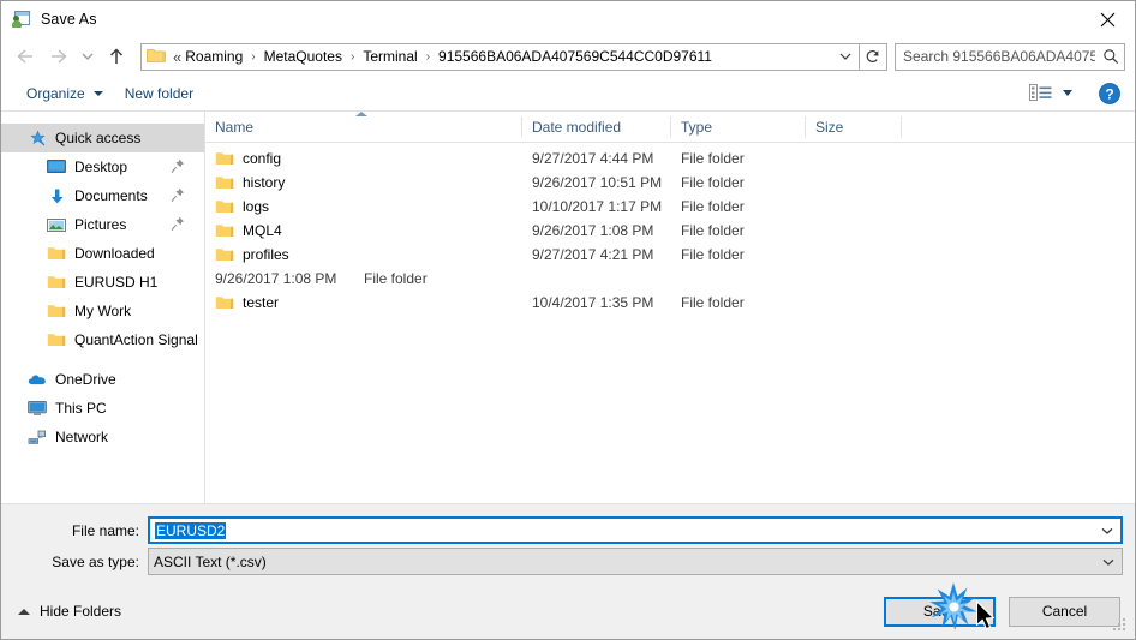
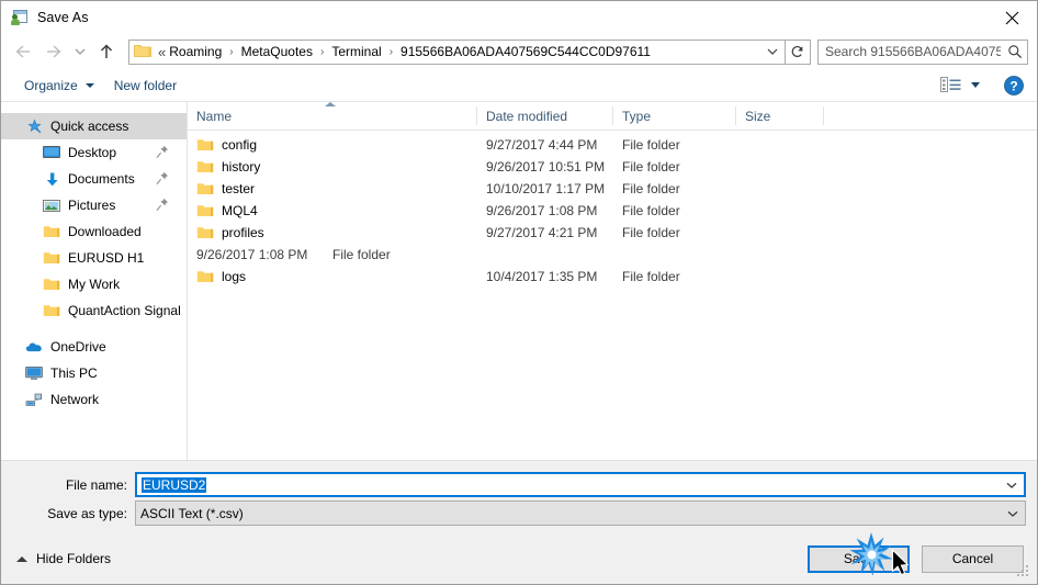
  Save As
  «
  Roaming
  ›
  MetaQuotes
  ›
  Terminal
  ›
  915566BA06ADA407569C544CC0D97611
  Search 915566BA06ADA4075
  Organize
  New folder
  ?
  Quick access
  Desktop
  Documents
  Pictures
  Downloaded
  EURUSD H1
  My Work
  QuantAction Signal
  OneDrive
  This PC
  Network
  Name
  Date modified
  Type
  Size
  config
  9/27/2017 4:44 PM
  File folder
  history
  9/26/2017 10:51 PM
  File folder
- logs
+ tester
  10/10/2017 1:17 PM
  File folder
  MQL4
  9/26/2017 1:08 PM
  File folder
  profiles
  9/27/2017 4:21 PM
  File folder
  9/26/2017 1:08 PM
  File folder
- tester
+ logs
  10/4/2017 1:35 PM
  File folder
  File name:
  EURUSD2
  Save as type:
  ASCII Text (*.csv)
  Hide Folders
  Cancel
